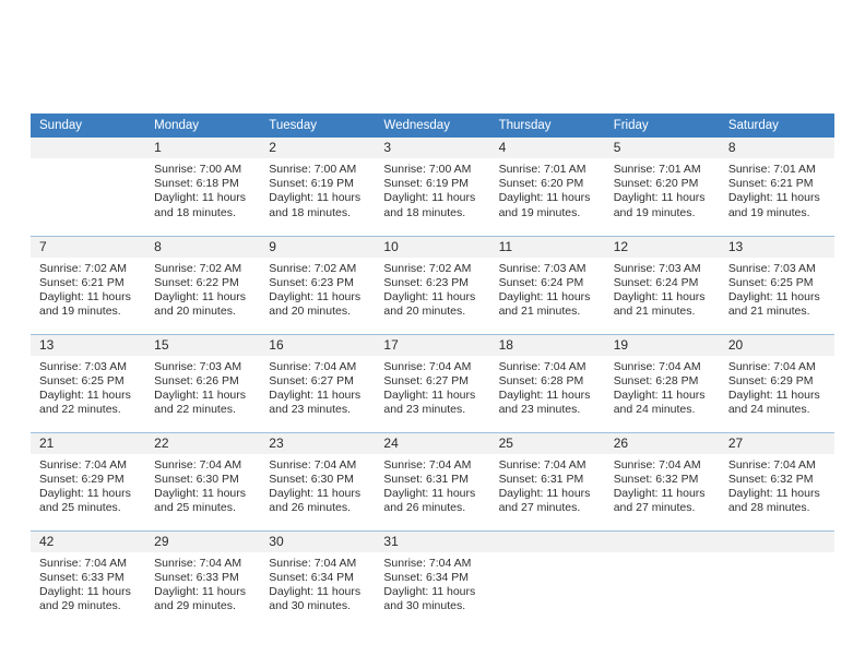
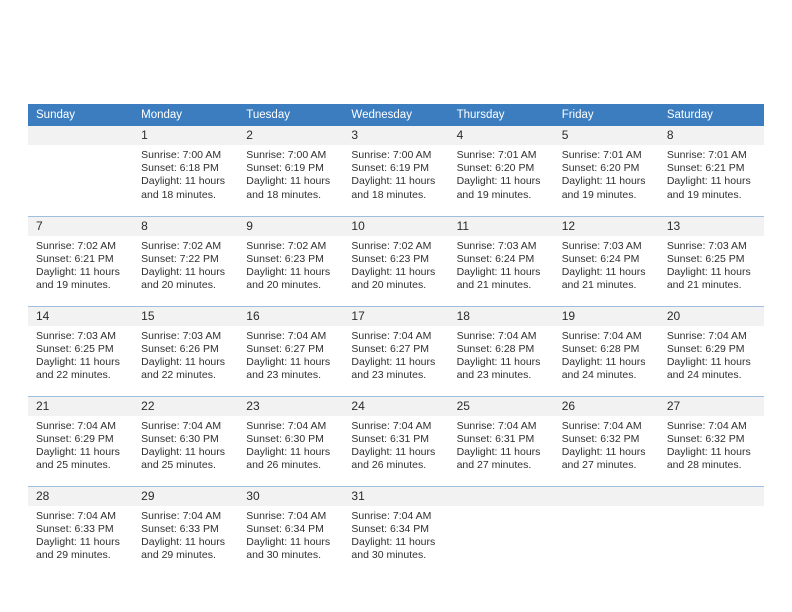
  Sunday	Monday	Tuesday	Wednesday	Thursday	Friday	Saturday
  	1Sunrise: 7:00 AMSunset: 6:18 PMDaylight: 11 hoursand 18 minutes.	2Sunrise: 7:00 AMSunset: 6:19 PMDaylight: 11 hoursand 18 minutes.	3Sunrise: 7:00 AMSunset: 6:19 PMDaylight: 11 hoursand 18 minutes.	4Sunrise: 7:01 AMSunset: 6:20 PMDaylight: 11 hoursand 19 minutes.	5Sunrise: 7:01 AMSunset: 6:20 PMDaylight: 11 hoursand 19 minutes.	8Sunrise: 7:01 AMSunset: 6:21 PMDaylight: 11 hoursand 19 minutes.
- 7Sunrise: 7:02 AMSunset: 6:21 PMDaylight: 11 hoursand 19 minutes.	8Sunrise: 7:02 AMSunset: 6:22 PMDaylight: 11 hoursand 20 minutes.	9Sunrise: 7:02 AMSunset: 6:23 PMDaylight: 11 hoursand 20 minutes.	10Sunrise: 7:02 AMSunset: 6:23 PMDaylight: 11 hoursand 20 minutes.	11Sunrise: 7:03 AMSunset: 6:24 PMDaylight: 11 hoursand 21 minutes.	12Sunrise: 7:03 AMSunset: 6:24 PMDaylight: 11 hoursand 21 minutes.	13Sunrise: 7:03 AMSunset: 6:25 PMDaylight: 11 hoursand 21 minutes.
+ 7Sunrise: 7:02 AMSunset: 6:21 PMDaylight: 11 hoursand 19 minutes.	8Sunrise: 7:02 AMSunset: 7:22 PMDaylight: 11 hoursand 20 minutes.	9Sunrise: 7:02 AMSunset: 6:23 PMDaylight: 11 hoursand 20 minutes.	10Sunrise: 7:02 AMSunset: 6:23 PMDaylight: 11 hoursand 20 minutes.	11Sunrise: 7:03 AMSunset: 6:24 PMDaylight: 11 hoursand 21 minutes.	12Sunrise: 7:03 AMSunset: 6:24 PMDaylight: 11 hoursand 21 minutes.	13Sunrise: 7:03 AMSunset: 6:25 PMDaylight: 11 hoursand 21 minutes.
- 13Sunrise: 7:03 AMSunset: 6:25 PMDaylight: 11 hoursand 22 minutes.	15Sunrise: 7:03 AMSunset: 6:26 PMDaylight: 11 hoursand 22 minutes.	16Sunrise: 7:04 AMSunset: 6:27 PMDaylight: 11 hoursand 23 minutes.	17Sunrise: 7:04 AMSunset: 6:27 PMDaylight: 11 hoursand 23 minutes.	18Sunrise: 7:04 AMSunset: 6:28 PMDaylight: 11 hoursand 23 minutes.	19Sunrise: 7:04 AMSunset: 6:28 PMDaylight: 11 hoursand 24 minutes.	20Sunrise: 7:04 AMSunset: 6:29 PMDaylight: 11 hoursand 24 minutes.
+ 14Sunrise: 7:03 AMSunset: 6:25 PMDaylight: 11 hoursand 22 minutes.	15Sunrise: 7:03 AMSunset: 6:26 PMDaylight: 11 hoursand 22 minutes.	16Sunrise: 7:04 AMSunset: 6:27 PMDaylight: 11 hoursand 23 minutes.	17Sunrise: 7:04 AMSunset: 6:27 PMDaylight: 11 hoursand 23 minutes.	18Sunrise: 7:04 AMSunset: 6:28 PMDaylight: 11 hoursand 23 minutes.	19Sunrise: 7:04 AMSunset: 6:28 PMDaylight: 11 hoursand 24 minutes.	20Sunrise: 7:04 AMSunset: 6:29 PMDaylight: 11 hoursand 24 minutes.
  21Sunrise: 7:04 AMSunset: 6:29 PMDaylight: 11 hoursand 25 minutes.	22Sunrise: 7:04 AMSunset: 6:30 PMDaylight: 11 hoursand 25 minutes.	23Sunrise: 7:04 AMSunset: 6:30 PMDaylight: 11 hoursand 26 minutes.	24Sunrise: 7:04 AMSunset: 6:31 PMDaylight: 11 hoursand 26 minutes.	25Sunrise: 7:04 AMSunset: 6:31 PMDaylight: 11 hoursand 27 minutes.	26Sunrise: 7:04 AMSunset: 6:32 PMDaylight: 11 hoursand 27 minutes.	27Sunrise: 7:04 AMSunset: 6:32 PMDaylight: 11 hoursand 28 minutes.
- 42Sunrise: 7:04 AMSunset: 6:33 PMDaylight: 11 hoursand 29 minutes.	29Sunrise: 7:04 AMSunset: 6:33 PMDaylight: 11 hoursand 29 minutes.	30Sunrise: 7:04 AMSunset: 6:34 PMDaylight: 11 hoursand 30 minutes.	31Sunrise: 7:04 AMSunset: 6:34 PMDaylight: 11 hoursand 30 minutes.
+ 28Sunrise: 7:04 AMSunset: 6:33 PMDaylight: 11 hoursand 29 minutes.	29Sunrise: 7:04 AMSunset: 6:33 PMDaylight: 11 hoursand 29 minutes.	30Sunrise: 7:04 AMSunset: 6:34 PMDaylight: 11 hoursand 30 minutes.	31Sunrise: 7:04 AMSunset: 6:34 PMDaylight: 11 hoursand 30 minutes.
